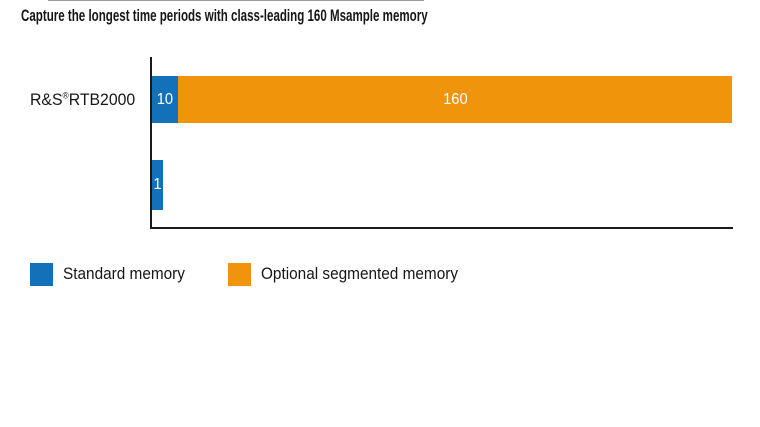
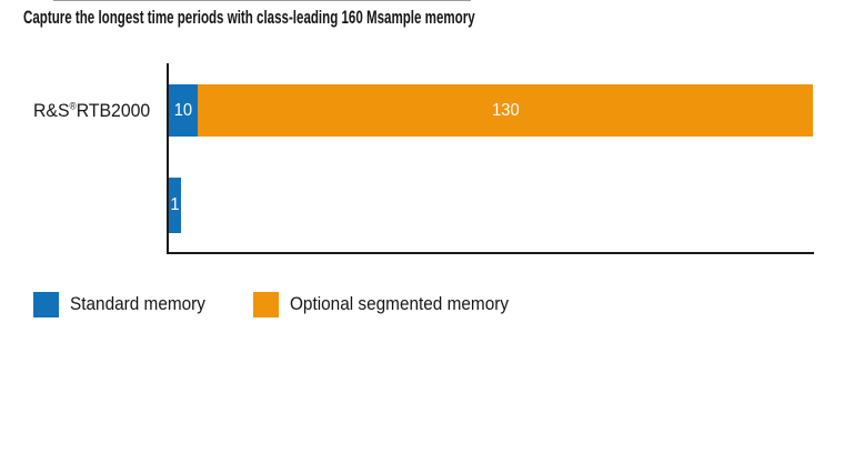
  Capture the longest time periods with class-leading 160 Msample memory
  R&S®RTB2000
  10
- 160
+ 130
  1
  Standard memory
  Optional segmented memory
